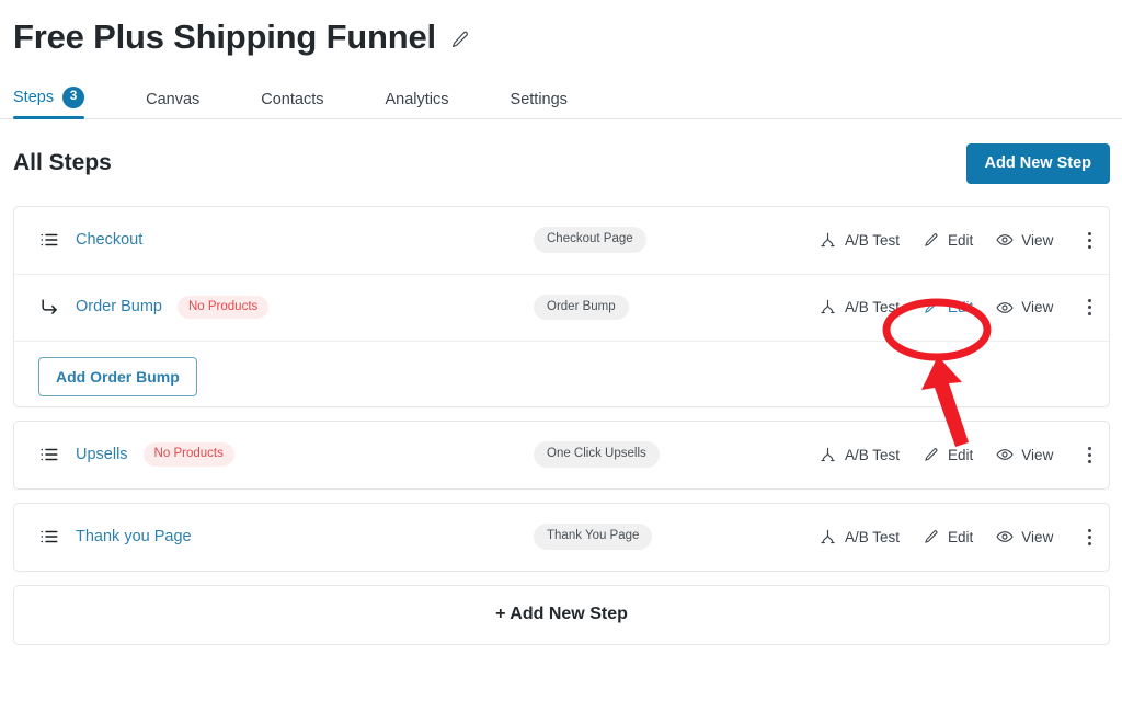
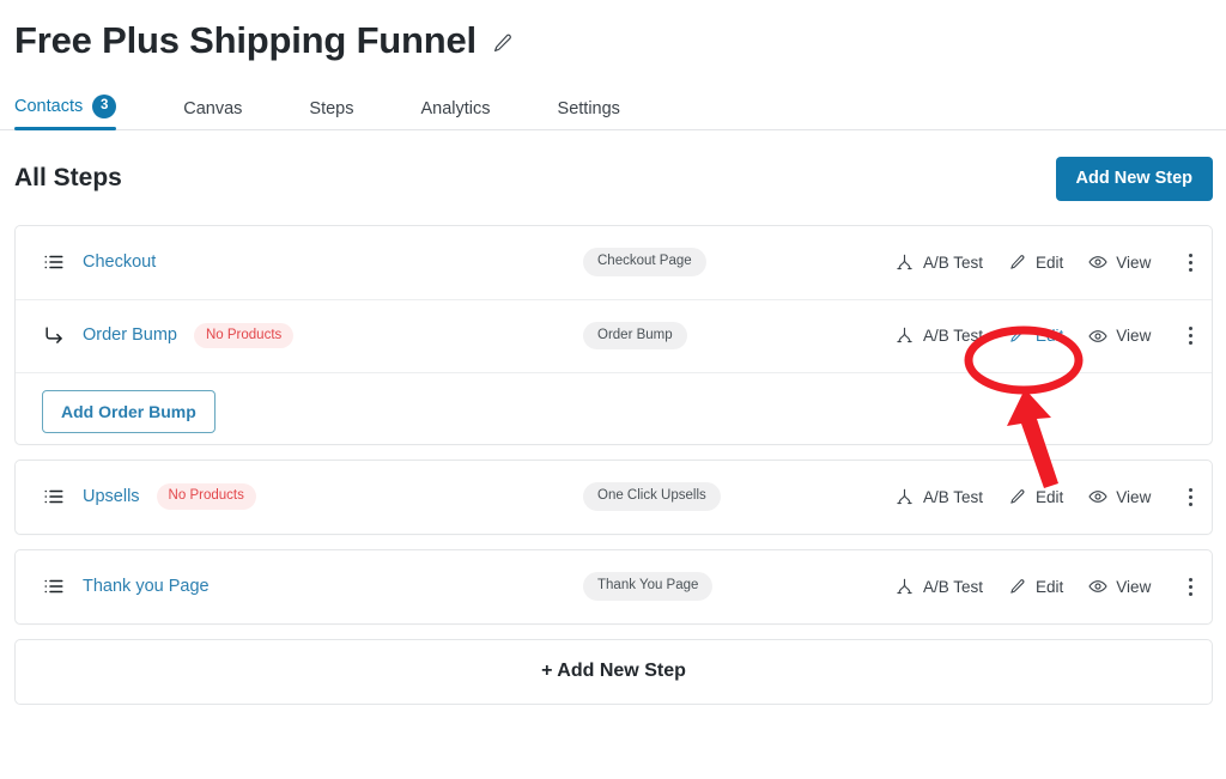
  Free Plus Shipping Funnel
- Steps
+ Contacts
  3
  Canvas
- Contacts
+ Steps
  Analytics
  Settings
  All Steps
  Add New Step
  Checkout
  Checkout Page
  A/B Test
  Edit
  View
  Order Bump
  No Products
  Order Bump
  A/B Test
  View
  Add Order Bump
  Upsells
  No Products
  One Click Upsells
  A/B Test
  Edit
  View
  Thank you Page
  Thank You Page
  A/B Test
  Edit
  View
  + Add New Step
